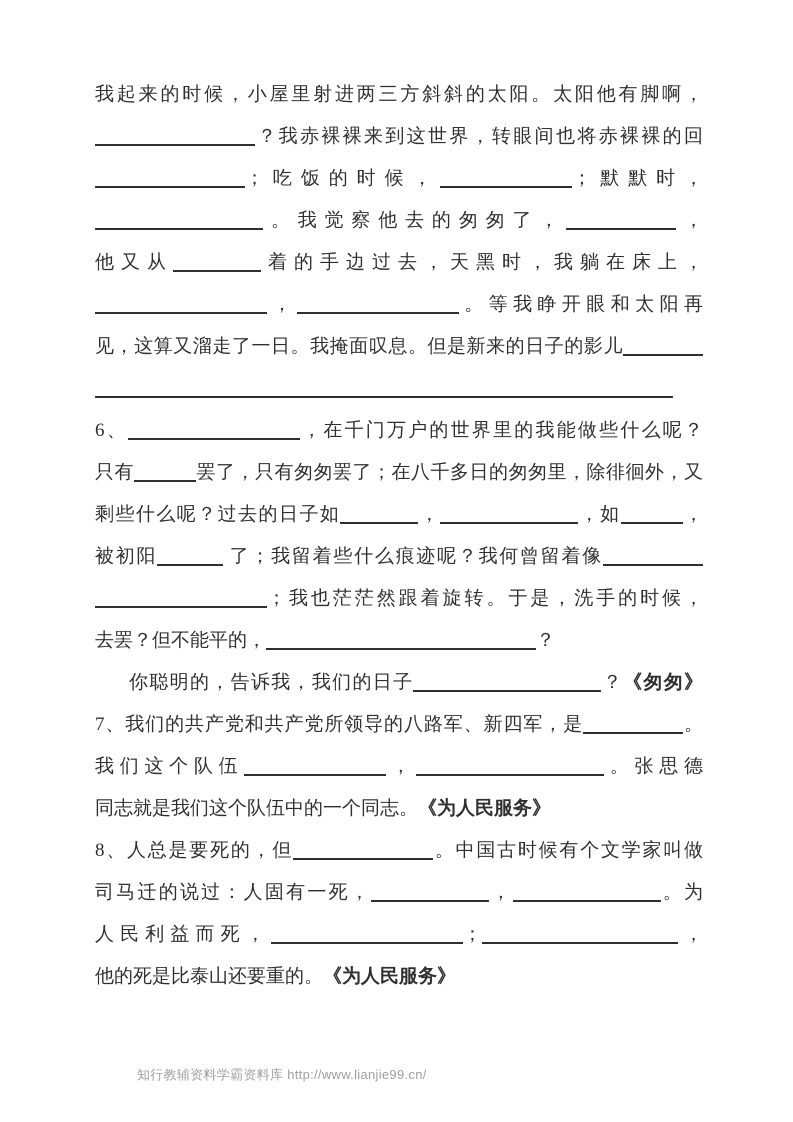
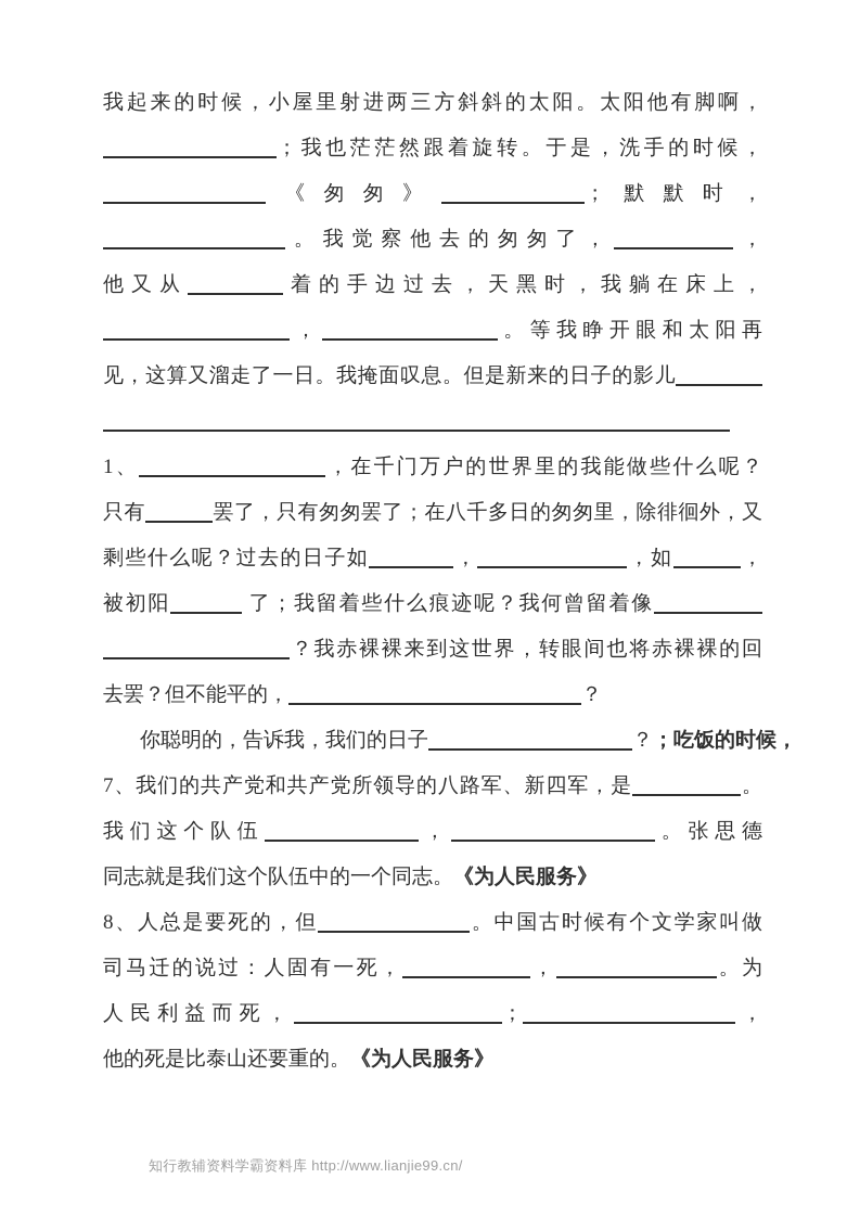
  我起来的时候，小屋里射进两三方斜斜的太阳。太阳他有脚啊，
- ？我赤裸裸来到这世界，转眼间也将赤裸裸的回
+ ；我也茫茫然跟着旋转。于是，洗手的时候，
- ；吃饭的时候， ；默默时，
+ 《匆匆》 ；默默时，
  。我觉察他去的匆匆了， ，
  他又从 着的手边过去，天黑时，我躺在床上，
  ， 。等我睁开眼和太阳再
  见，这算又溜走了一日。我掩面叹息。但是新来的日子的影儿
- 6、 ，在千门万户的世界里的我能做些什么呢？
+ 1、 ，在千门万户的世界里的我能做些什么呢？
  只有 罢了，只有匆匆罢了；在八千多日的匆匆里，除徘徊外，又
  剩些什么呢？过去的日子如 ， ，如 ，
  被初阳 了；我留着些什么痕迹呢？我何曾留着像
- ；我也茫茫然跟着旋转。于是，洗手的时候，
+ ？我赤裸裸来到这世界，转眼间也将赤裸裸的回
  去罢？但不能平的， ？
- 你聪明的，告诉我，我们的日子 ？《匆匆》
+ 你聪明的，告诉我，我们的日子 ？；吃饭的时候，
  7、我们的共产党和共产党所领导的八路军、新四军，是 。
  我们这个队伍 ， 。张思德
  同志就是我们这个队伍中的一个同志。《为人民服务》
  8、人总是要死的，但 。中国古时候有个文学家叫做
  司马迁的说过：人固有一死， ， 。为
  人民利益而死， ； ，
  他的死是比泰山还要重的。《为人民服务》
  知行教辅资料学霸资料库 http://www.lianjie99.cn/
